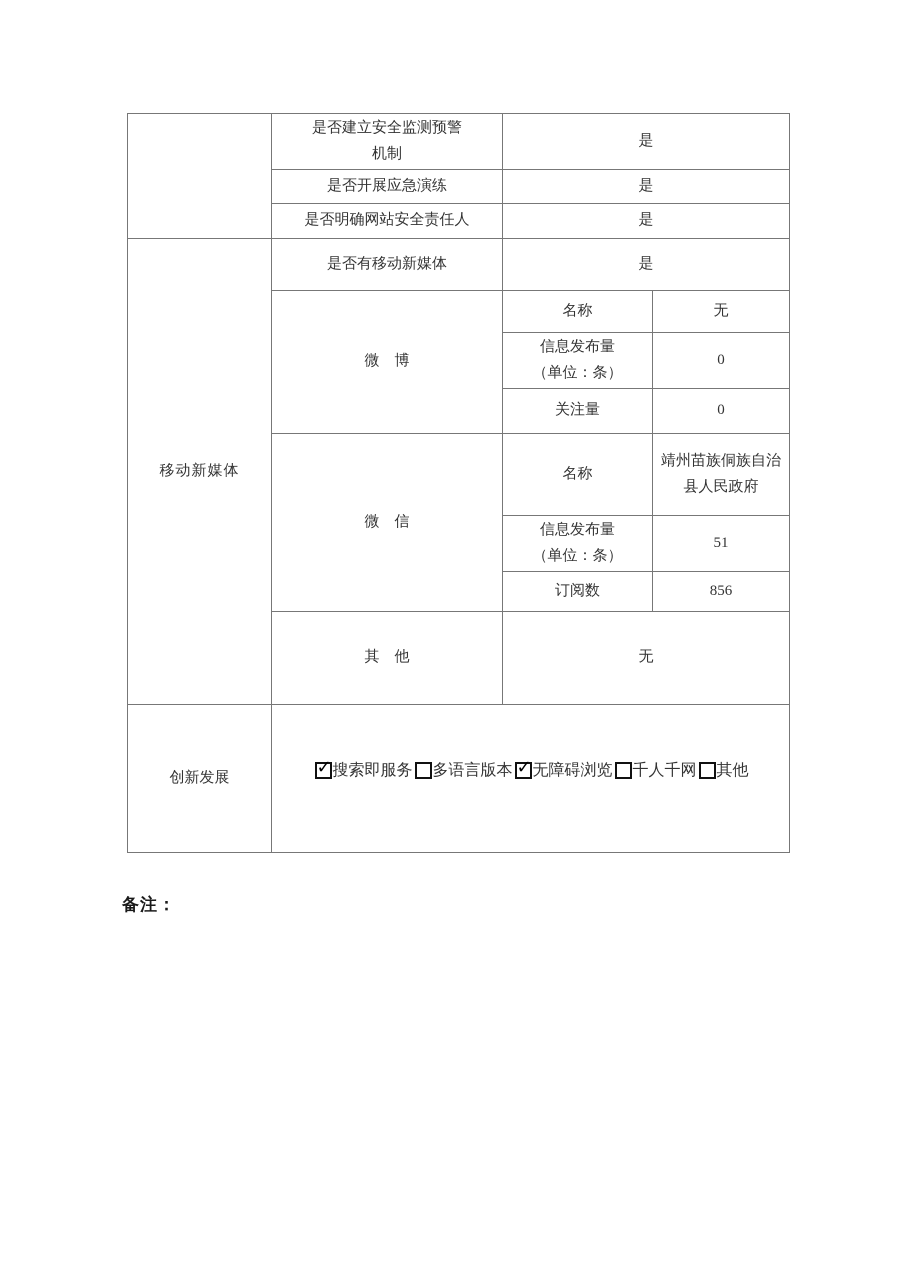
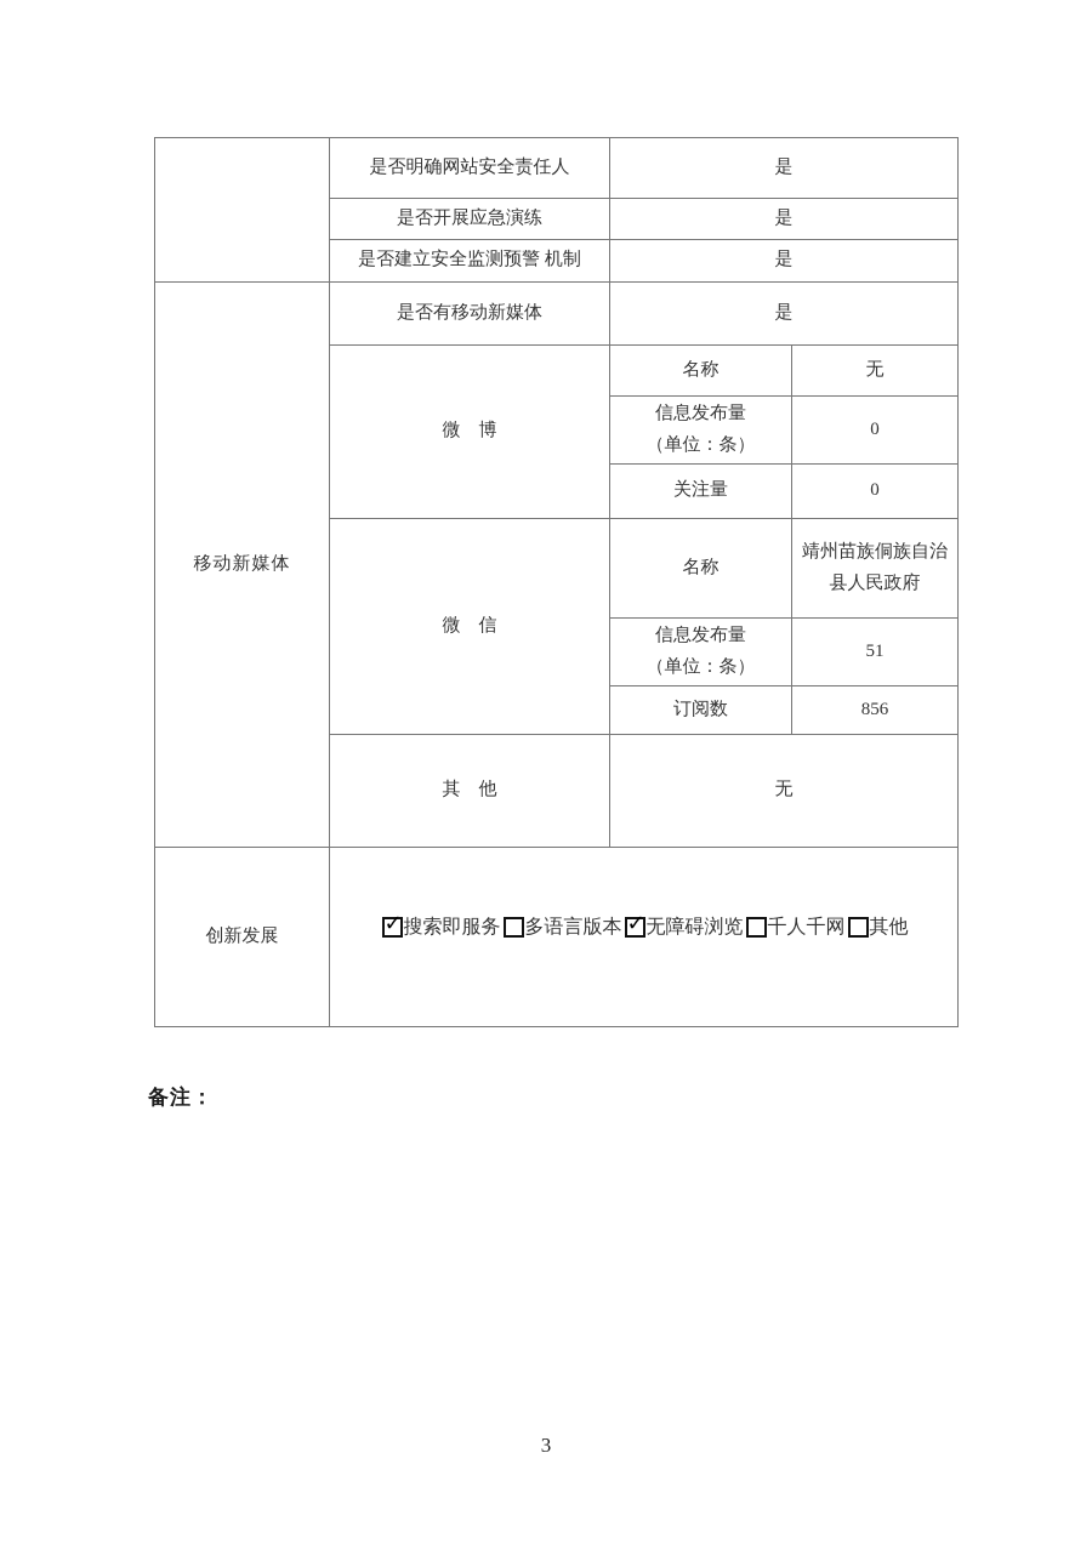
- 	是否建立安全监测预警 机制	是
+ 	是否明确网站安全责任人	是
  是否开展应急演练	是
- 是否明确网站安全责任人	是
+ 是否建立安全监测预警 机制	是
  移动新媒体	是否有移动新媒体	是
  微 博	名称	无
  信息发布量 （单位：条）	0
  关注量	0
  微 信	名称	靖州苗族侗族自治县人民政府
  信息发布量 （单位：条）	51
  订阅数	856
  其 他	无
  创新发展	搜索即服务 多语言版本 无障碍浏览 千人千网 其他
  备注：
+ 3
